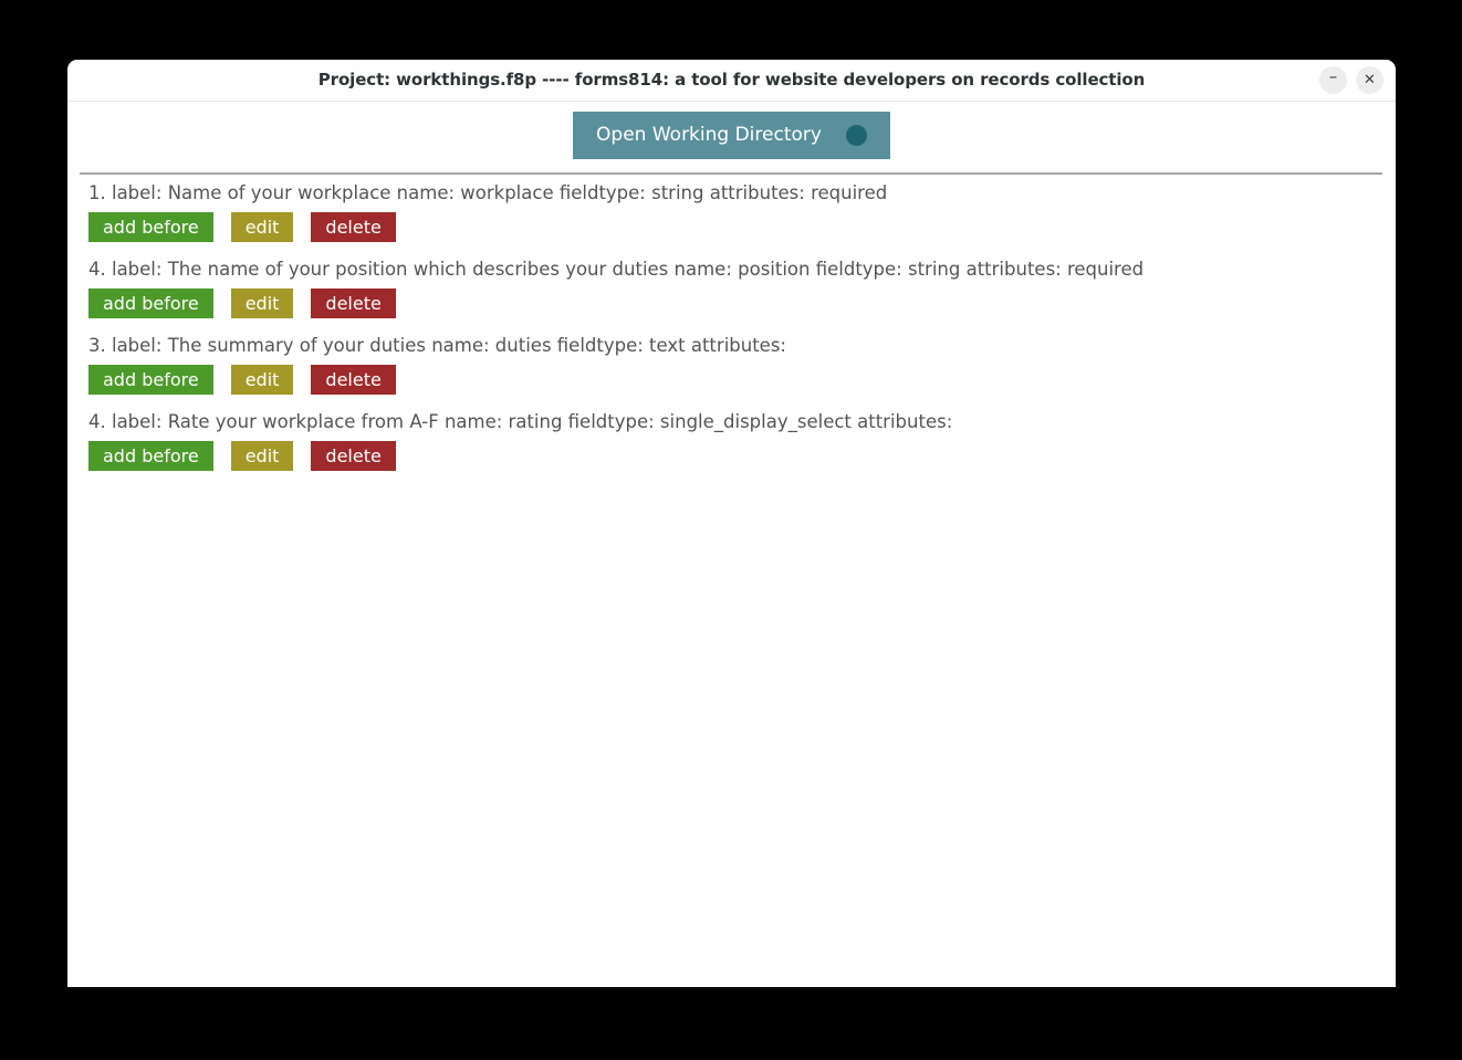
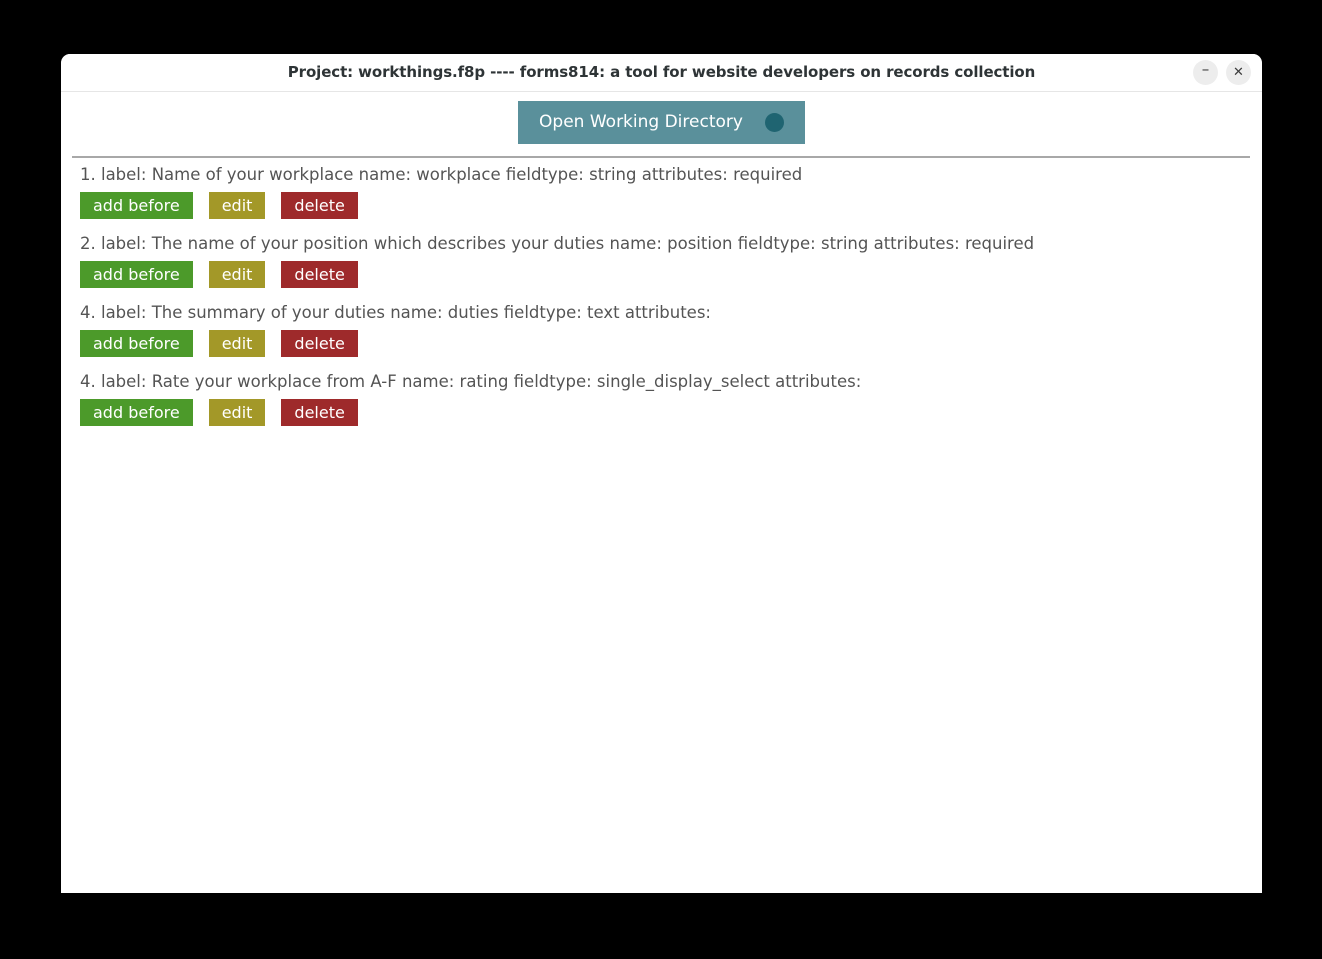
  Project: workthings.f8p ---- forms814: a tool for website developers on records collection
  –
  ✕
  Open Working Directory
  1. label: Name of your workplace name: workplace fieldtype: string attributes: required
  add before
  edit
  delete
- 4. label: The name of your position which describes your duties name: position fieldtype: string attributes: required
+ 2. label: The name of your position which describes your duties name: position fieldtype: string attributes: required
  add before
  edit
  delete
- 3. label: The summary of your duties name: duties fieldtype: text attributes:
+ 4. label: The summary of your duties name: duties fieldtype: text attributes:
  add before
  edit
  delete
  4. label: Rate your workplace from A-F name: rating fieldtype: single_display_select attributes:
  add before
  edit
  delete
